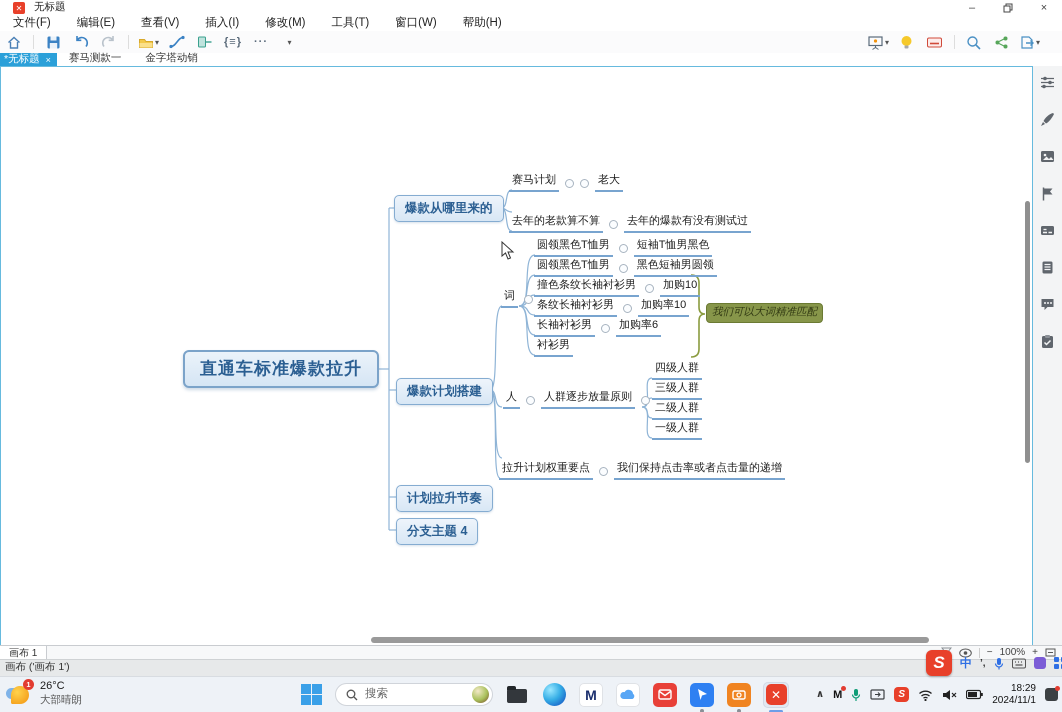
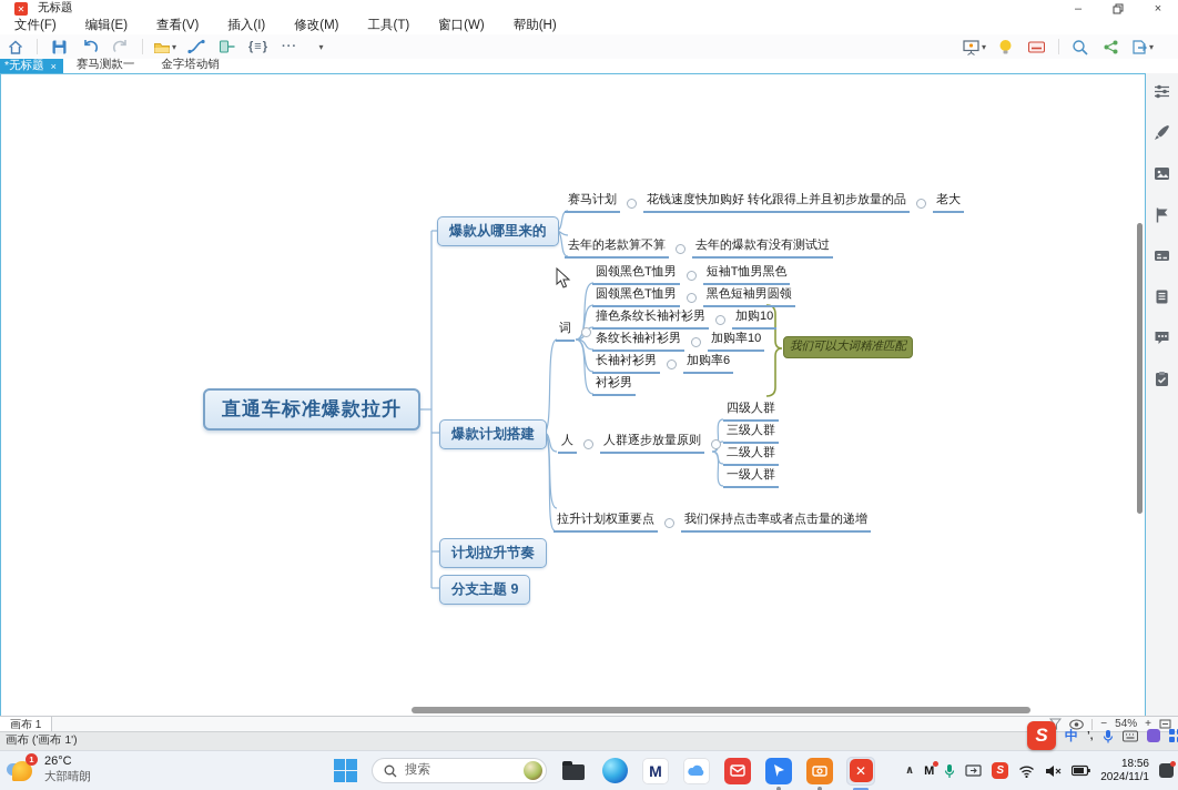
  ✕
  无标题
  –
  ×
  文件(F)
  编辑(E)
  查看(V)
  插入(I)
  修改(M)
  工具(T)
  窗口(W)
  帮助(H)
  ▾
  {≡}
  ···
  ▾
  ▾
  ▾
  *无标题
  ×
  赛马测款一
  金字塔动销
  直通车标准爆款拉升
  爆款从哪里来的
  爆款计划搭建
  计划拉升节奏
- 分支主题 4
+ 分支主题 9
  赛马计划
+ 花钱速度快加购好 转化跟得上并且初步放量的品
  老大
  去年的老款算不算
  去年的爆款有没有测试过
  词
  圆领黑色T恤男
  短袖T恤男黑色
  圆领黑色T恤男
  黑色短袖男圆领
  撞色条纹长袖衬衫男
  加购10
  条纹长袖衬衫男
  加购率10
  长袖衬衫男
  加购率6
  衬衫男
  我们可以大词精准匹配
  人
  人群逐步放量原则
  四级人群
  三级人群
  二级人群
  一级人群
  拉升计划权重要点
  我们保持点击率或者点击量的递增
  画布 1
  −
- 100%
+ 54%
  +
  画布 ('画布 1')
  S
  中
  ’,
  1
  26°C
  大部晴朗
  搜索
  M
  ✕
  ∧
  M
  S
- 18:29
+ 18:56
  2024/11/1
